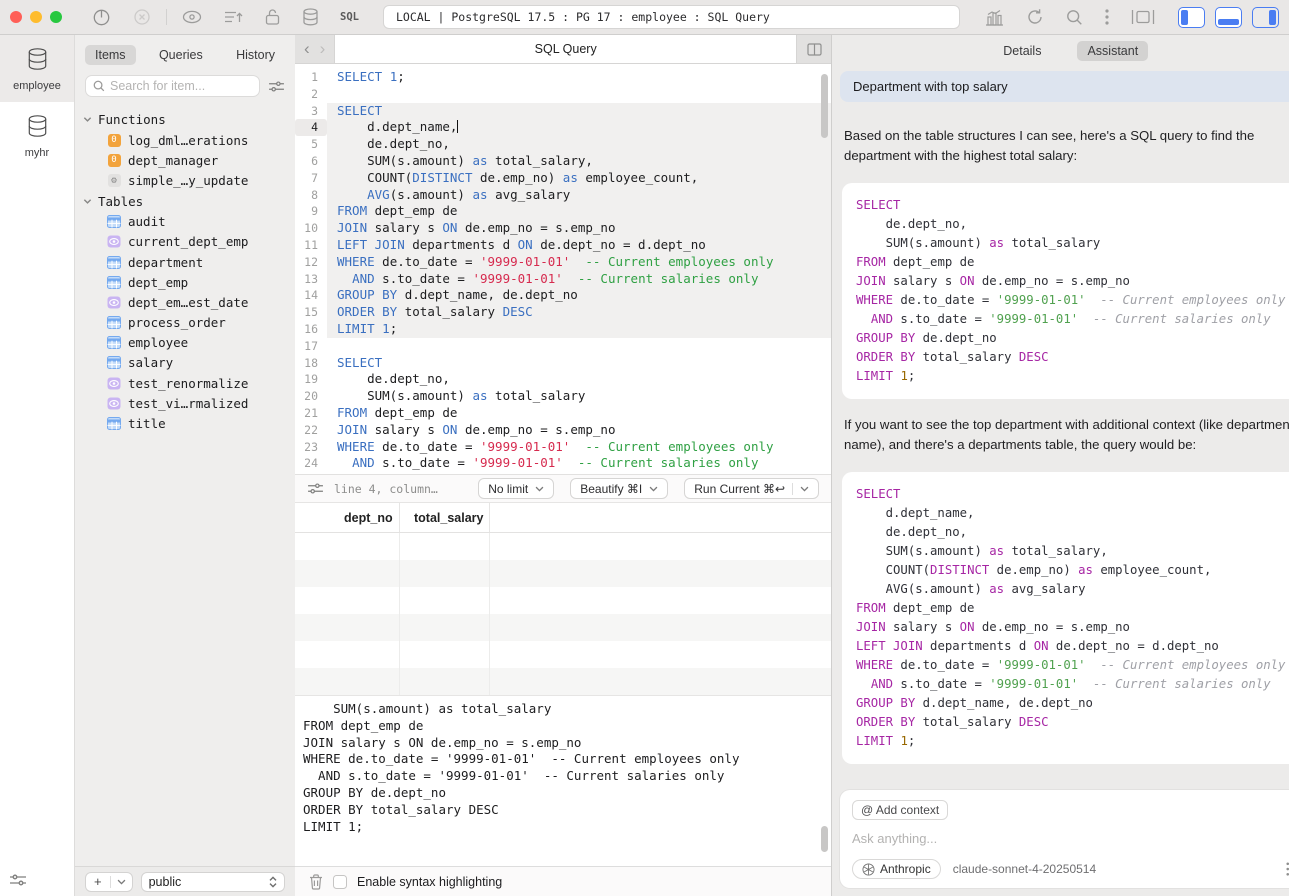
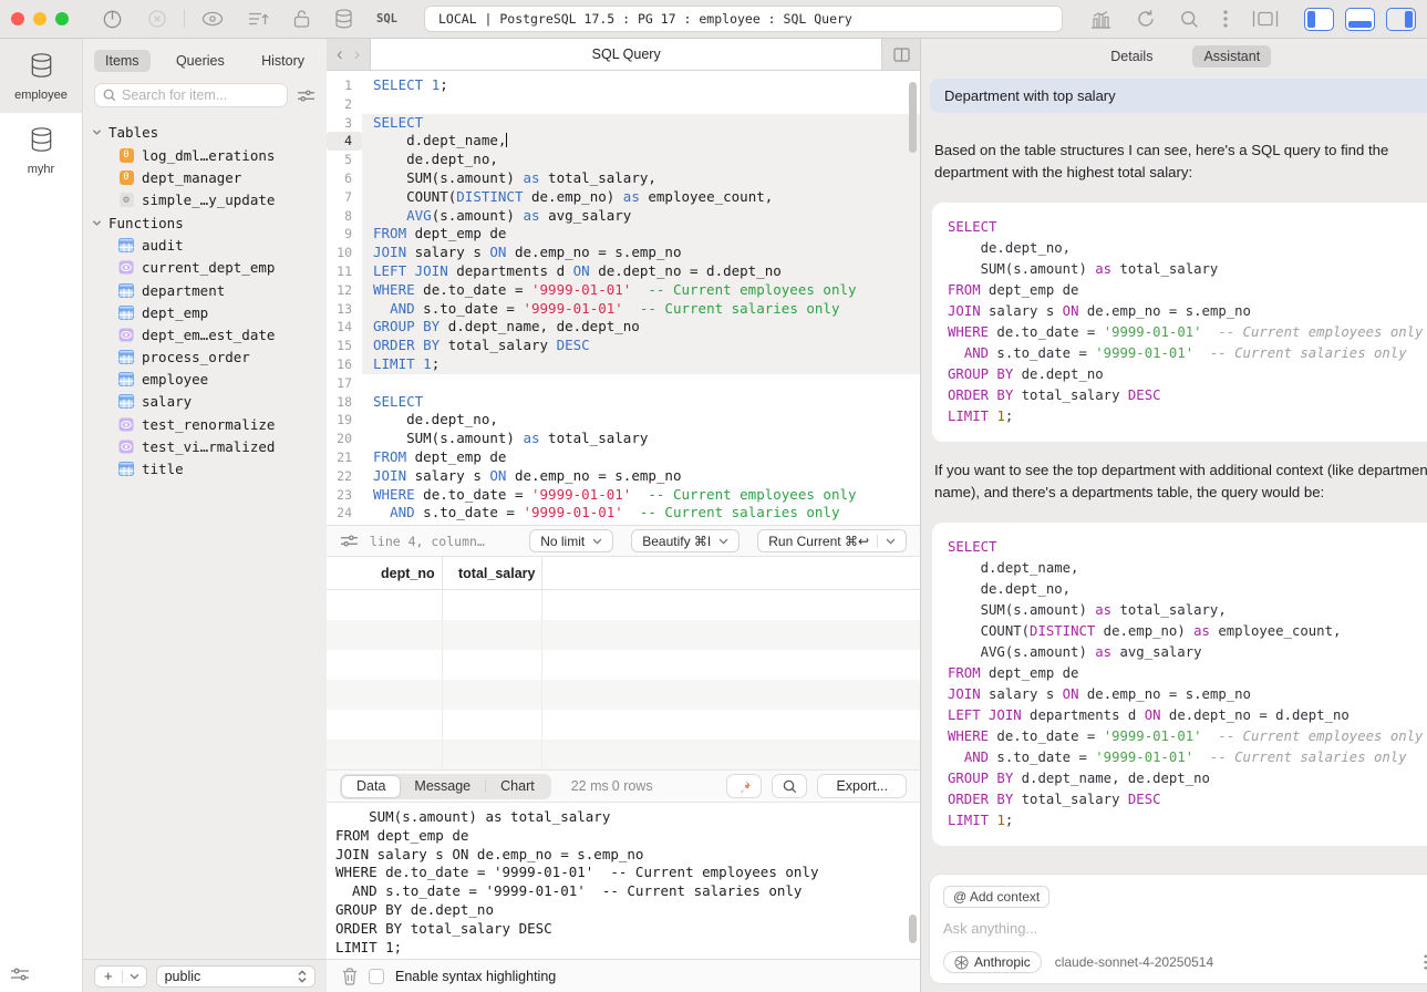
  SQL
  LOCAL | PostgreSQL 17.5 : PG 17 : employee : SQL Query
  employee
  myhr
  Items
  Queries
  History
  Search for item...
- Functions
+ Tables
  0
  log_dml…erations
  0
  dept_manager
  ⚙
  simple_…y_update
- Tables
+ Functions
  audit
  current_dept_emp
  department
  dept_emp
  dept_em…est_date
  process_order
  employee
  salary
  test_renormalize
  test_vi…rmalized
  title
  +
  public
  ‹
  ›
  SQL Query
  1
  SELECT 1;
  2
  3
  SELECT
  4
  d.dept_name,
  5
  de.dept_no,
  6
  SUM(s.amount) as total_salary,
  7
  COUNT(DISTINCT de.emp_no) as employee_count,
  8
  AVG(s.amount) as avg_salary
  9
  FROM dept_emp de
  10
  JOIN salary s ON de.emp_no = s.emp_no
  11
  LEFT JOIN departments d ON de.dept_no = d.dept_no
  12
  WHERE de.to_date = '9999-01-01' -- Current employees only
  13
  AND s.to_date = '9999-01-01' -- Current salaries only
  14
  GROUP BY d.dept_name, de.dept_no
  15
  ORDER BY total_salary DESC
  16
  LIMIT 1;
  17
  18
  SELECT
  19
  de.dept_no,
  20
  SUM(s.amount) as total_salary
  21
  FROM dept_emp de
  22
  JOIN salary s ON de.emp_no = s.emp_no
  23
  WHERE de.to_date = '9999-01-01' -- Current employees only
  24
  AND s.to_date = '9999-01-01' -- Current salaries only
  line 4, column…
  No limit
  Beautify ⌘I
  Run Current ⌘↩
  dept_no
  total_salary
+ Data
+ Message
+ Chart
+ 22 ms
+ 0 rows
+ Export...
  SUM(s.amount) as total_salary
  FROM dept_emp de
  JOIN salary s ON de.emp_no = s.emp_no
  WHERE de.to_date = '9999-01-01' -- Current employees only
  AND s.to_date = '9999-01-01' -- Current salaries only
  GROUP BY de.dept_no
  ORDER BY total_salary DESC
  LIMIT 1;
  Enable syntax highlighting
  Details
  Assistant
  Department with top salary
  Based on the table structures I can see, here's a SQL query to find the department with the highest total salary:
  SELECT
  de.dept_no,
  SUM(s.amount) as total_salary
  FROM dept_emp de
  JOIN salary s ON de.emp_no = s.emp_no
  WHERE de.to_date = '9999-01-01' -- Current employees only
  AND s.to_date = '9999-01-01' -- Current salaries only
  GROUP BY de.dept_no
  ORDER BY total_salary DESC
  LIMIT 1;
  If you want to see the top department with additional context (like departmen name), and there's a departments table, the query would be:
  SELECT
  d.dept_name,
  de.dept_no,
  SUM(s.amount) as total_salary,
  COUNT(DISTINCT de.emp_no) as employee_count,
  AVG(s.amount) as avg_salary
  FROM dept_emp de
  JOIN salary s ON de.emp_no = s.emp_no
  LEFT JOIN departments d ON de.dept_no = d.dept_no
  WHERE de.to_date = '9999-01-01' -- Current employees only
  AND s.to_date = '9999-01-01' -- Current salaries only
  GROUP BY d.dept_name, de.dept_no
  ORDER BY total_salary DESC
  LIMIT 1;
  @ Add context
  Ask anything...
  Anthropic
  claude-sonnet-4-20250514
